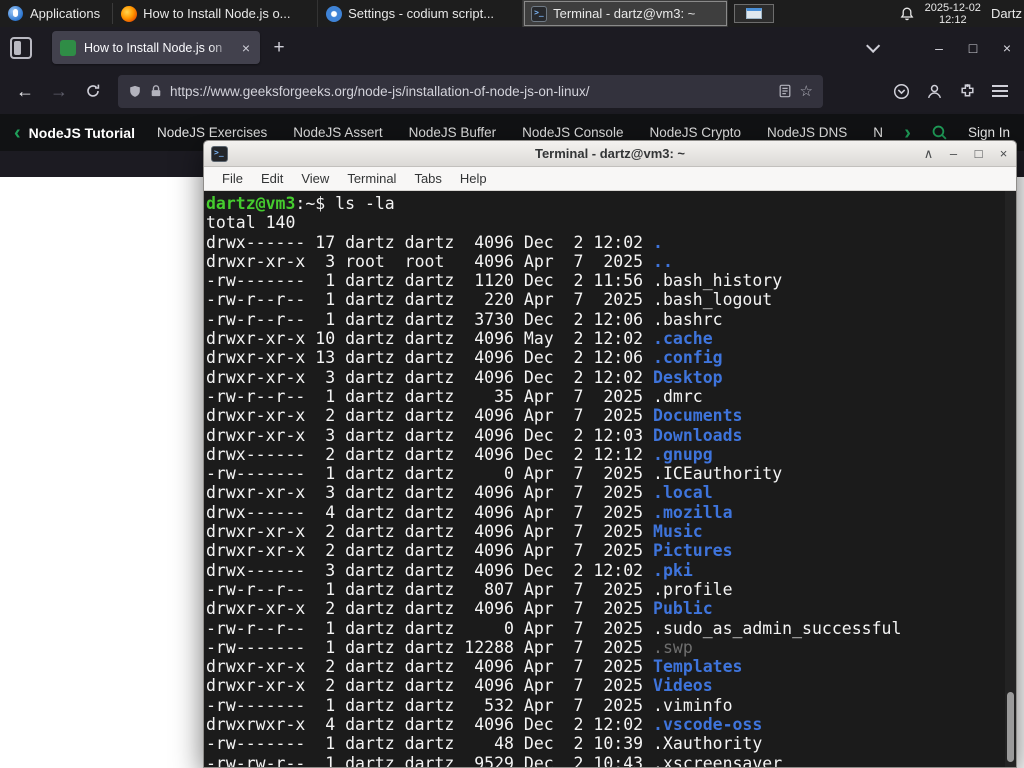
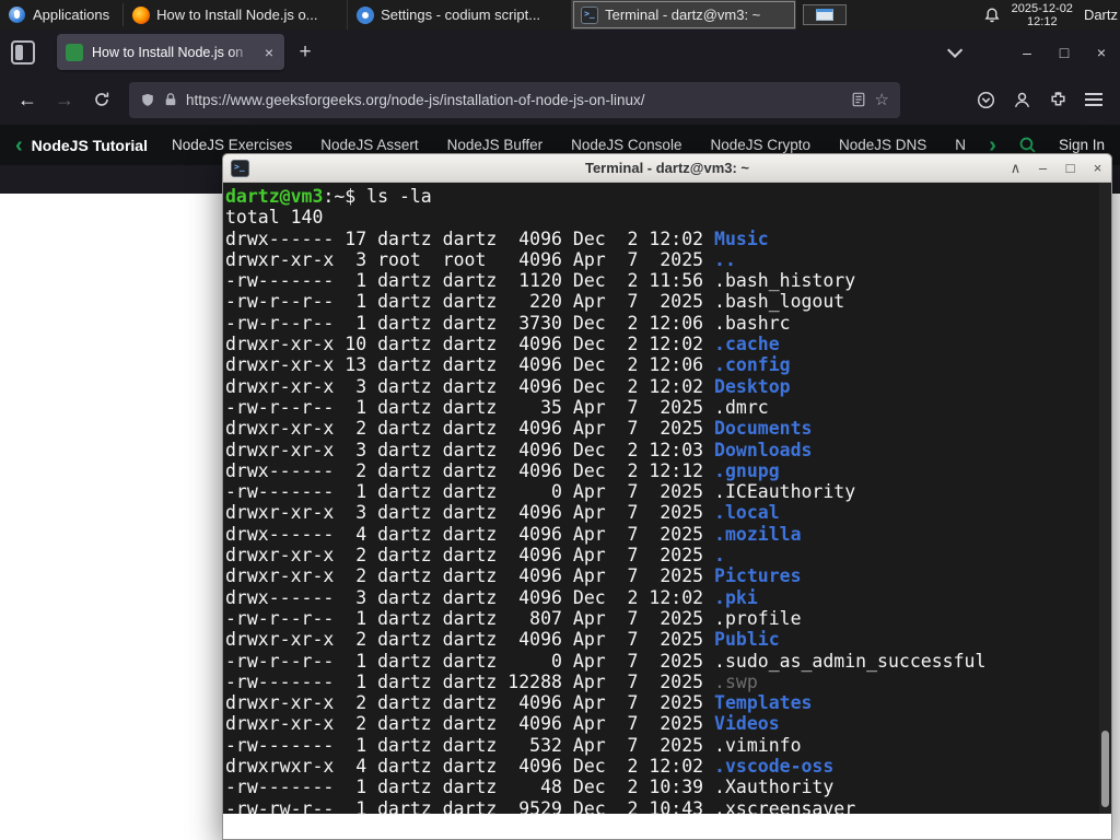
  Applications
  How to Install Node.js o...
  Settings - codium script...
  >_
  Terminal - dartz@vm3: ~
  2025-12-02
  12:12
  Dartz
  How to Install Node.js on
  ×
  +
  –
  □
  ×
  ←
  →
  https://www.geeksforgeeks.org/node-js/installation-of-node-js-on-linux/
  ☆
  ‹
  NodeJS Tutorial
  NodeJS Exercises
  NodeJS Assert
  NodeJS Buffer
  NodeJS Console
  NodeJS Crypto
  NodeJS DNS
  ›
  Sign In
  >_
  Terminal - dartz@vm3: ~
  ∧
  –
  □
  ×
- File
- Edit
- View
- Terminal
- Tabs
- Help
  dartz@vm3:~$ ls -la
  total 140
- drwx------ 17 dartz dartz 4096 Dec 2 12:02 .
+ drwx------ 17 dartz dartz 4096 Dec 2 12:02 Music
  drwxr-xr-x 3 root root 4096 Apr 7 2025 ..
  -rw------- 1 dartz dartz 1120 Dec 2 11:56 .bash_history
  -rw-r--r-- 1 dartz dartz 220 Apr 7 2025 .bash_logout
  -rw-r--r-- 1 dartz dartz 3730 Dec 2 12:06 .bashrc
- drwxr-xr-x 10 dartz dartz 4096 May 2 12:02 .cache
+ drwxr-xr-x 10 dartz dartz 4096 Dec 2 12:02 .cache
  drwxr-xr-x 13 dartz dartz 4096 Dec 2 12:06 .config
  drwxr-xr-x 3 dartz dartz 4096 Dec 2 12:02 Desktop
  -rw-r--r-- 1 dartz dartz 35 Apr 7 2025 .dmrc
  drwxr-xr-x 2 dartz dartz 4096 Apr 7 2025 Documents
  drwxr-xr-x 3 dartz dartz 4096 Dec 2 12:03 Downloads
  drwx------ 2 dartz dartz 4096 Dec 2 12:12 .gnupg
  -rw------- 1 dartz dartz 0 Apr 7 2025 .ICEauthority
  drwxr-xr-x 3 dartz dartz 4096 Apr 7 2025 .local
  drwx------ 4 dartz dartz 4096 Apr 7 2025 .mozilla
- drwxr-xr-x 2 dartz dartz 4096 Apr 7 2025 Music
+ drwxr-xr-x 2 dartz dartz 4096 Apr 7 2025 .
  drwxr-xr-x 2 dartz dartz 4096 Apr 7 2025 Pictures
  drwx------ 3 dartz dartz 4096 Dec 2 12:02 .pki
  -rw-r--r-- 1 dartz dartz 807 Apr 7 2025 .profile
  drwxr-xr-x 2 dartz dartz 4096 Apr 7 2025 Public
  -rw-r--r-- 1 dartz dartz 0 Apr 7 2025 .sudo_as_admin_successful
  -rw------- 1 dartz dartz 12288 Apr 7 2025 .swp
  drwxr-xr-x 2 dartz dartz 4096 Apr 7 2025 Templates
  drwxr-xr-x 2 dartz dartz 4096 Apr 7 2025 Videos
  -rw------- 1 dartz dartz 532 Apr 7 2025 .viminfo
  drwxrwxr-x 4 dartz dartz 4096 Dec 2 12:02 .vscode-oss
  -rw------- 1 dartz dartz 48 Dec 2 10:39 .Xauthority
  -rw-rw-r-- 1 dartz dartz 9529 Dec 2 10:43 .xscreensaver
